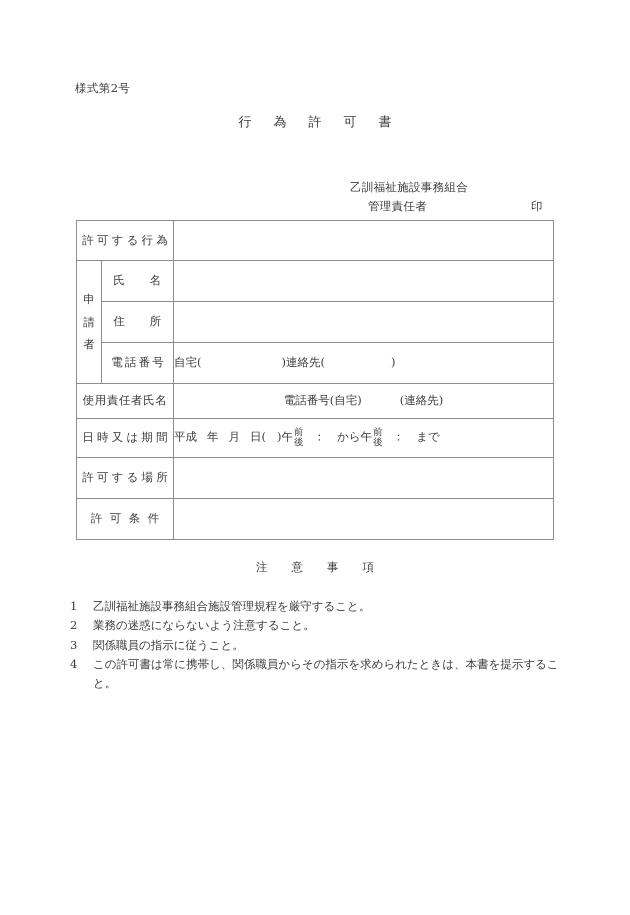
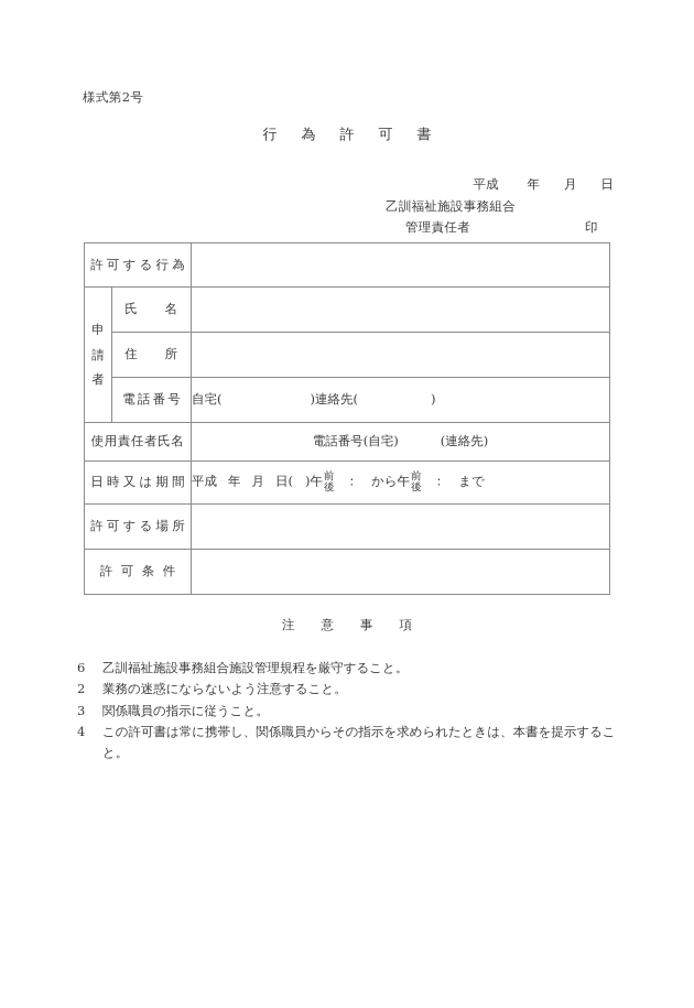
  様式第2号
  行 為 許 可 書
+ 平成 年 月 日
  乙訓福祉施設事務組合
  管理責任者
  印
  許可する行為
  申請者	氏 名
  住 所
  電話番号	自宅( )連絡先( )
  使用責任者氏名	電話番号(自宅) (連絡先)
  日時又は期間	平成 年 月 日( )午前後 ： から午前後 ： まで
  許可する場所
  許可条件
  注 意 事 項
- 1
+ 6
  乙訓福祉施設事務組合施設管理規程を厳守すること。
  2
  業務の迷惑にならないよう注意すること。
  3
  関係職員の指示に従うこと。
  4
  この許可書は常に携帯し、関係職員からその指示を求められたときは、本書を提示すること。
